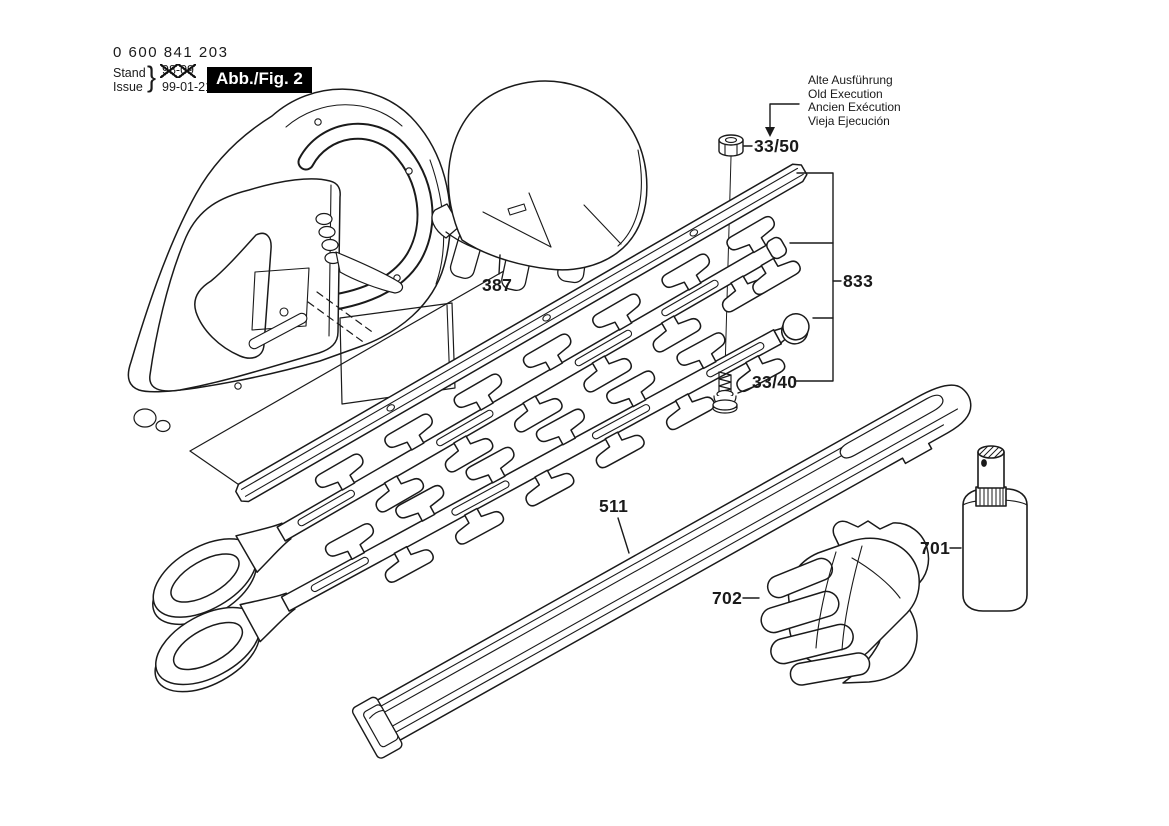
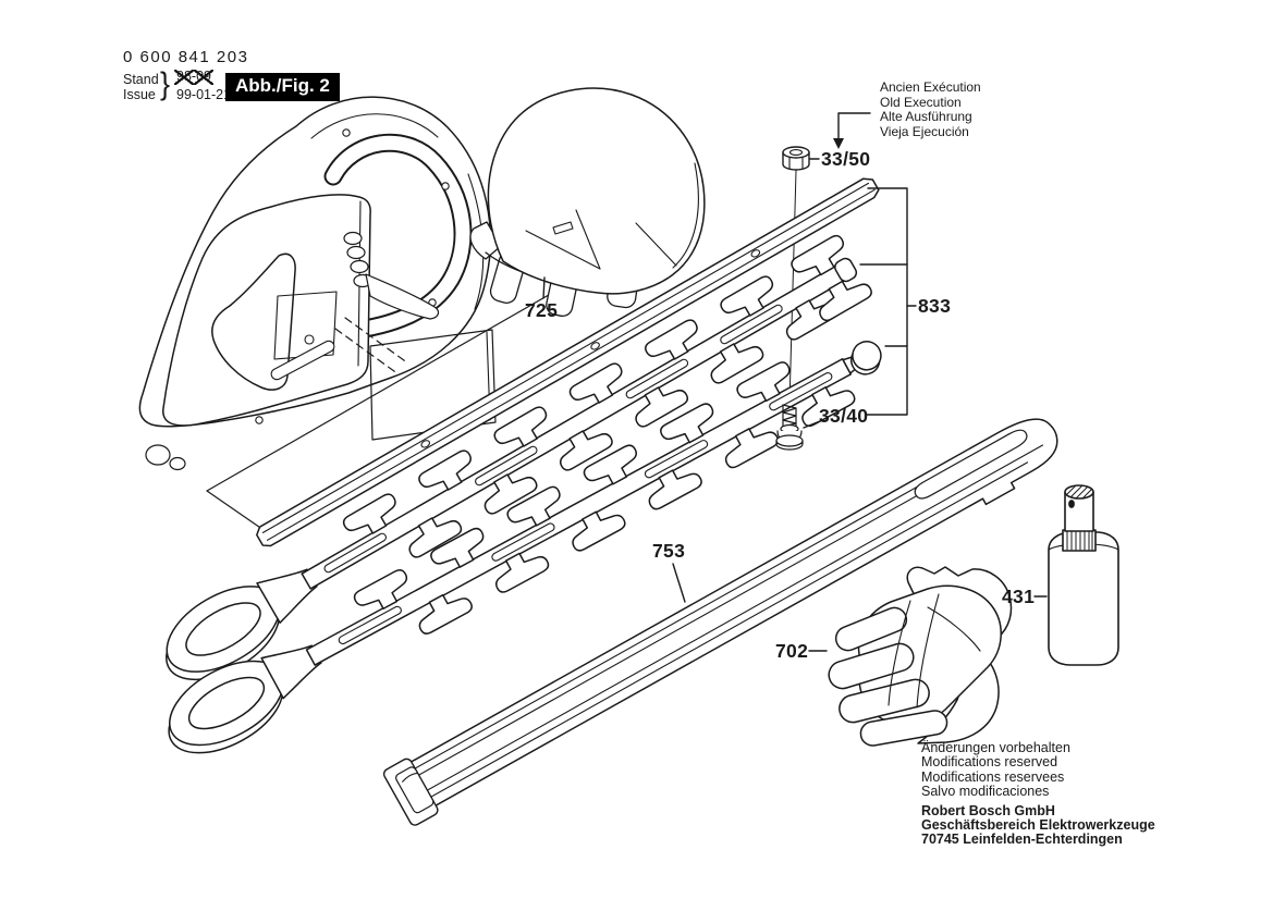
  0 600 841 203
  Stand
  Issue
  }
  98-09
  99-01-2
  Abb./Fig. 2
- Alte Ausführung
+ Ancien Exécution
  Old Execution
- Ancien Exécution
+ Alte Ausführung
  Vieja Ejecución
  33/50
  833
  33/40
- 387
+ 725
- 511
+ 753
  702
- 701
+ 431
+ Änderungen vorbehalten
+ Modifications reserved
+ Modifications reservees
+ Salvo modificaciones
+ Robert Bosch GmbH
+ Geschäftsbereich Elektrowerkzeuge
+ 70745 Leinfelden-Echterdingen
